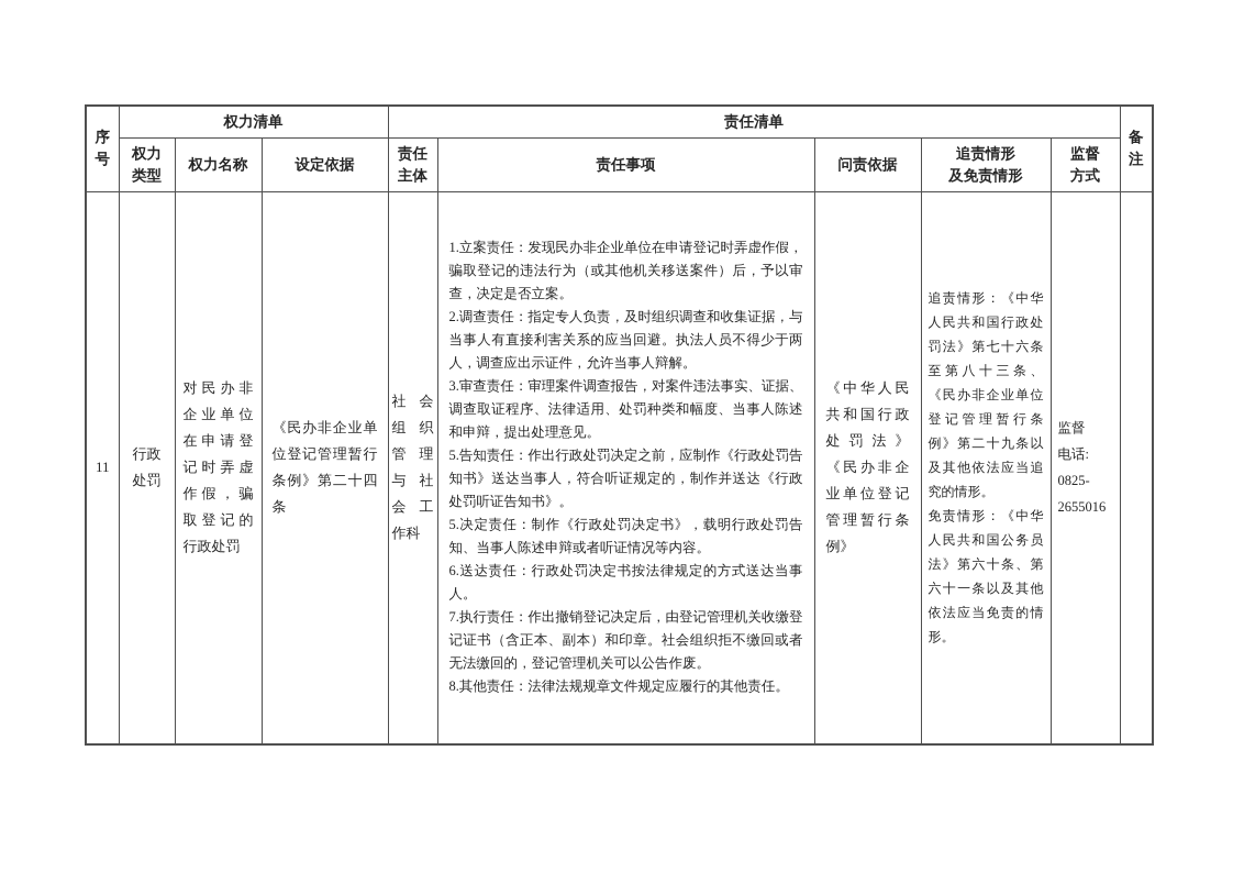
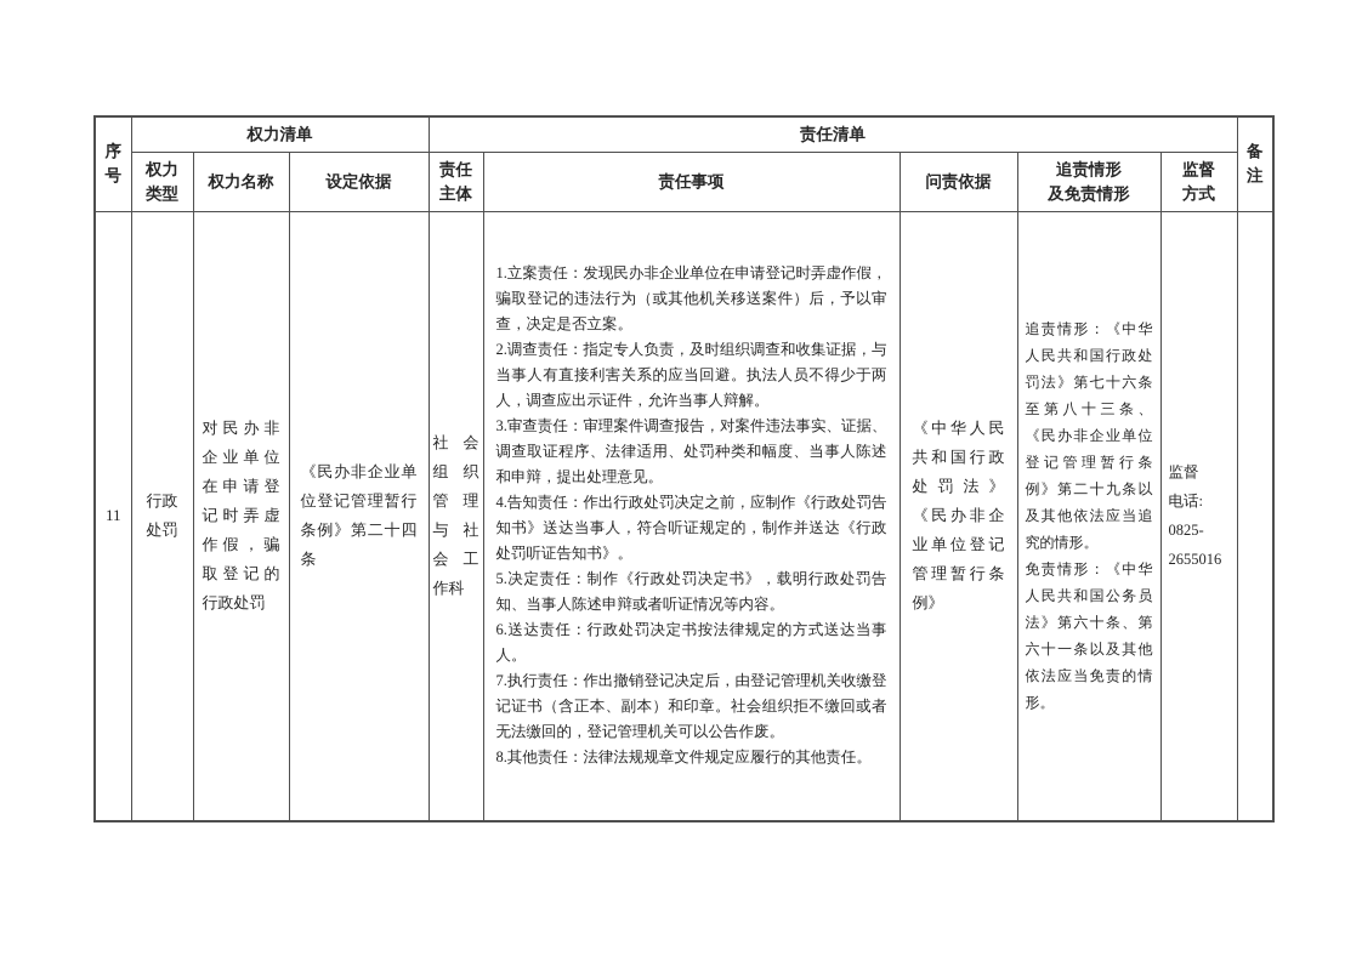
  序 号	权力清单	责任清单	备 注
  权力 类型	权力名称	设定依据	责任 主体	责任事项	问责依据	追责情形 及免责情形	监督 方式
- 11	行政 处罚	对民办非企业单位在申请登记时弄虚作假，骗取登记的行政处罚	《民办非企业单位登记管理暂行条例》第二十四条	社会组织管理与社会工作科	1.立案责任：发现民办非企业单位在申请登记时弄虚作假，骗取登记的违法行为（或其他机关移送案件）后，予以审查，决定是否立案。 2.调查责任：指定专人负责，及时组织调查和收集证据，与当事人有直接利害关系的应当回避。执法人员不得少于两人，调查应出示证件，允许当事人辩解。 3.审查责任：审理案件调查报告，对案件违法事实、证据、调查取证程序、法律适用、处罚种类和幅度、当事人陈述和申辩，提出处理意见。 5.告知责任：作出行政处罚决定之前，应制作《行政处罚告知书》送达当事人，符合听证规定的，制作并送达《行政处罚听证告知书》。 5.决定责任：制作《行政处罚决定书》，载明行政处罚告知、当事人陈述申辩或者听证情况等内容。 6.送达责任：行政处罚决定书按法律规定的方式送达当事人。 7.执行责任：作出撤销登记决定后，由登记管理机关收缴登记证书（含正本、副本）和印章。社会组织拒不缴回或者无法缴回的，登记管理机关可以公告作废。 8.其他责任：法律法规规章文件规定应履行的其他责任。	《中华人民共和国行政处罚法》《民办非企业单位登记管理暂行条例》	追责情形：《中华人民共和国行政处罚法》第七十六条至第八十三条、《民办非企业单位登记管理暂行条例》第二十九条以及其他依法应当追究的情形。 免责情形：《中华人民共和国公务员法》第六十条、第六十一条以及其他依法应当免责的情形。	监督 电话: 0825- 2655016
+ 11	行政 处罚	对民办非企业单位在申请登记时弄虚作假，骗取登记的行政处罚	《民办非企业单位登记管理暂行条例》第二十四条	社会组织管理与社会工作科	1.立案责任：发现民办非企业单位在申请登记时弄虚作假，骗取登记的违法行为（或其他机关移送案件）后，予以审查，决定是否立案。 2.调查责任：指定专人负责，及时组织调查和收集证据，与当事人有直接利害关系的应当回避。执法人员不得少于两人，调查应出示证件，允许当事人辩解。 3.审查责任：审理案件调查报告，对案件违法事实、证据、调查取证程序、法律适用、处罚种类和幅度、当事人陈述和申辩，提出处理意见。 4.告知责任：作出行政处罚决定之前，应制作《行政处罚告知书》送达当事人，符合听证规定的，制作并送达《行政处罚听证告知书》。 5.决定责任：制作《行政处罚决定书》，载明行政处罚告知、当事人陈述申辩或者听证情况等内容。 6.送达责任：行政处罚决定书按法律规定的方式送达当事人。 7.执行责任：作出撤销登记决定后，由登记管理机关收缴登记证书（含正本、副本）和印章。社会组织拒不缴回或者无法缴回的，登记管理机关可以公告作废。 8.其他责任：法律法规规章文件规定应履行的其他责任。	《中华人民共和国行政处罚法》《民办非企业单位登记管理暂行条例》	追责情形：《中华人民共和国行政处罚法》第七十六条至第八十三条、《民办非企业单位登记管理暂行条例》第二十九条以及其他依法应当追究的情形。 免责情形：《中华人民共和国公务员法》第六十条、第六十一条以及其他依法应当免责的情形。	监督 电话: 0825- 2655016
